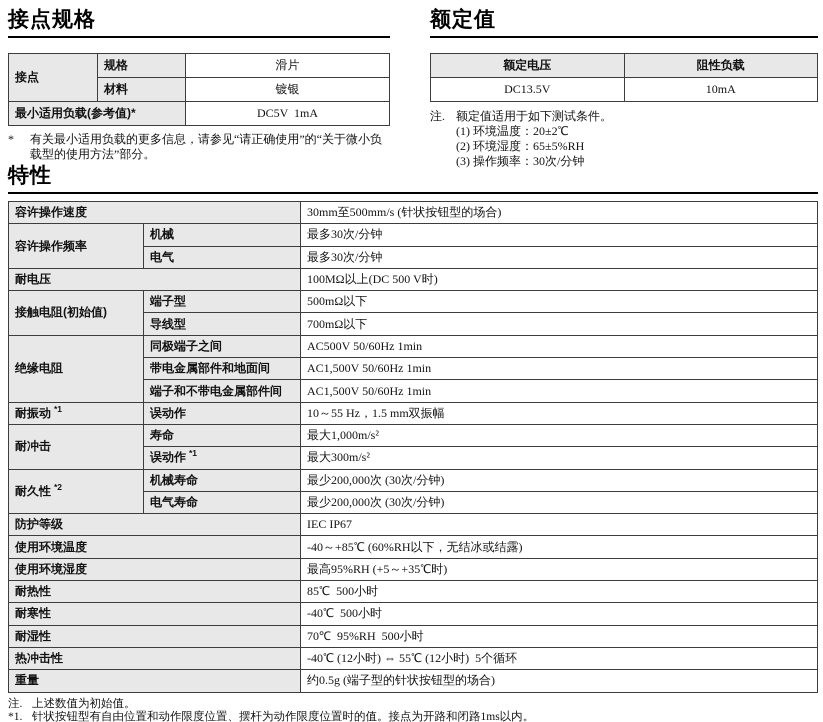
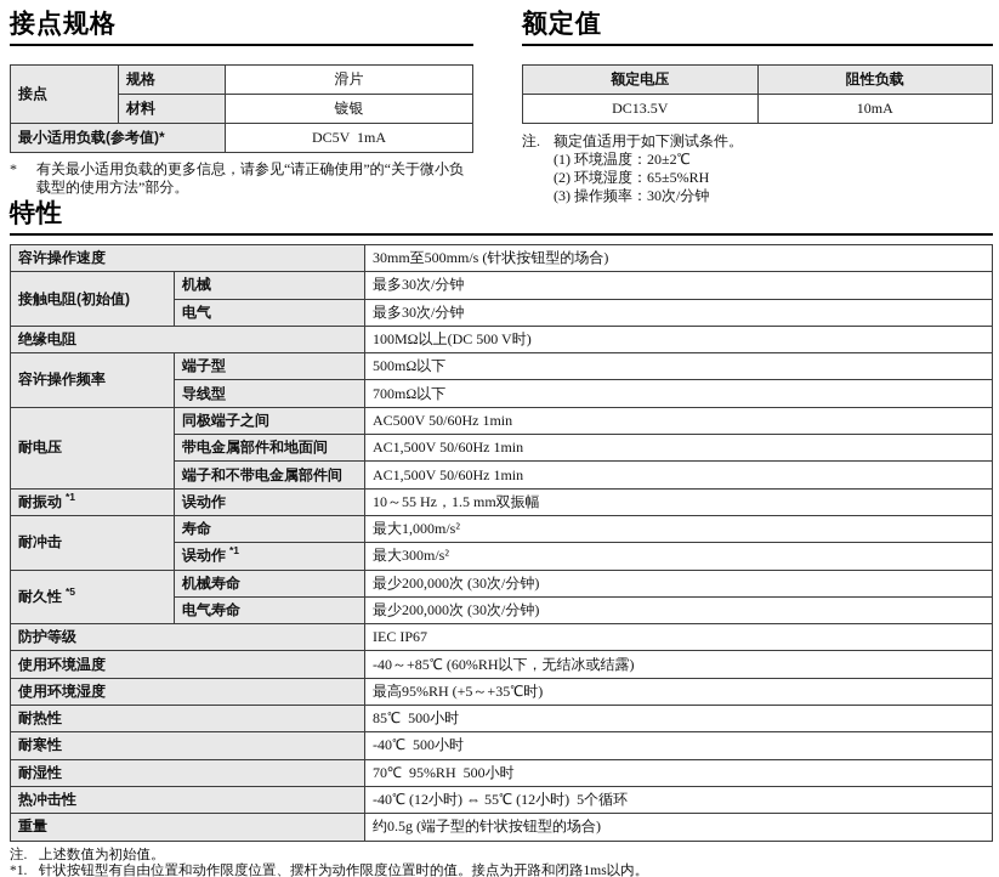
  接点规格
  接点	规格	滑片
  材料	镀银
  最小适用负载(参考值)*	DC5V 1mA
  *
  有关最小适用负载的更多信息，请参见“请正确使用”的“关于微小负载型的使用方法”部分。
  额定值
  额定电压	阻性负载
  DC13.5V	10mA
  注.
  额定值适用于如下测试条件。
  (1) 环境温度：20±2℃
  (2) 环境湿度：65±5%RH
  (3) 操作频率：30次/分钟
  特性
  容许操作速度	30mm至500mm/s (针状按钮型的场合)
- 容许操作频率	机械	最多30次/分钟
+ 接触电阻(初始值)	机械	最多30次/分钟
  电气	最多30次/分钟
- 耐电压	100MΩ以上(DC 500 V时)
+ 绝缘电阻	100MΩ以上(DC 500 V时)
- 接触电阻(初始值)	端子型	500mΩ以下
+ 容许操作频率	端子型	500mΩ以下
  导线型	700mΩ以下
- 绝缘电阻	同极端子之间	AC500V 50/60Hz 1min
+ 耐电压	同极端子之间	AC500V 50/60Hz 1min
  带电金属部件和地面间	AC1,500V 50/60Hz 1min
  端子和不带电金属部件间	AC1,500V 50/60Hz 1min
  耐振动 *1	误动作	10～55 Hz，1.5 mm双振幅
  耐冲击	寿命	最大1,000m/s²
  误动作 *1	最大300m/s²
- 耐久性 *2	机械寿命	最少200,000次 (30次/分钟)
+ 耐久性 *5	机械寿命	最少200,000次 (30次/分钟)
  电气寿命	最少200,000次 (30次/分钟)
  防护等级	IEC IP67
  使用环境温度	-40～+85℃ (60%RH以下，无结冰或结露)
  使用环境湿度	最高95%RH (+5～+35℃时)
  耐热性	85℃ 500小时
  耐寒性	-40℃ 500小时
  耐湿性	70℃ 95%RH 500小时
  热冲击性	-40℃ (12小时) ⇔ 55℃ (12小时) 5个循环
  重量	约0.5g (端子型的针状按钮型的场合)
  注.
  上述数值为初始值。
  *1.
  针状按钮型有自由位置和动作限度位置、摆杆为动作限度位置时的值。接点为开路和闭路1ms以内。
